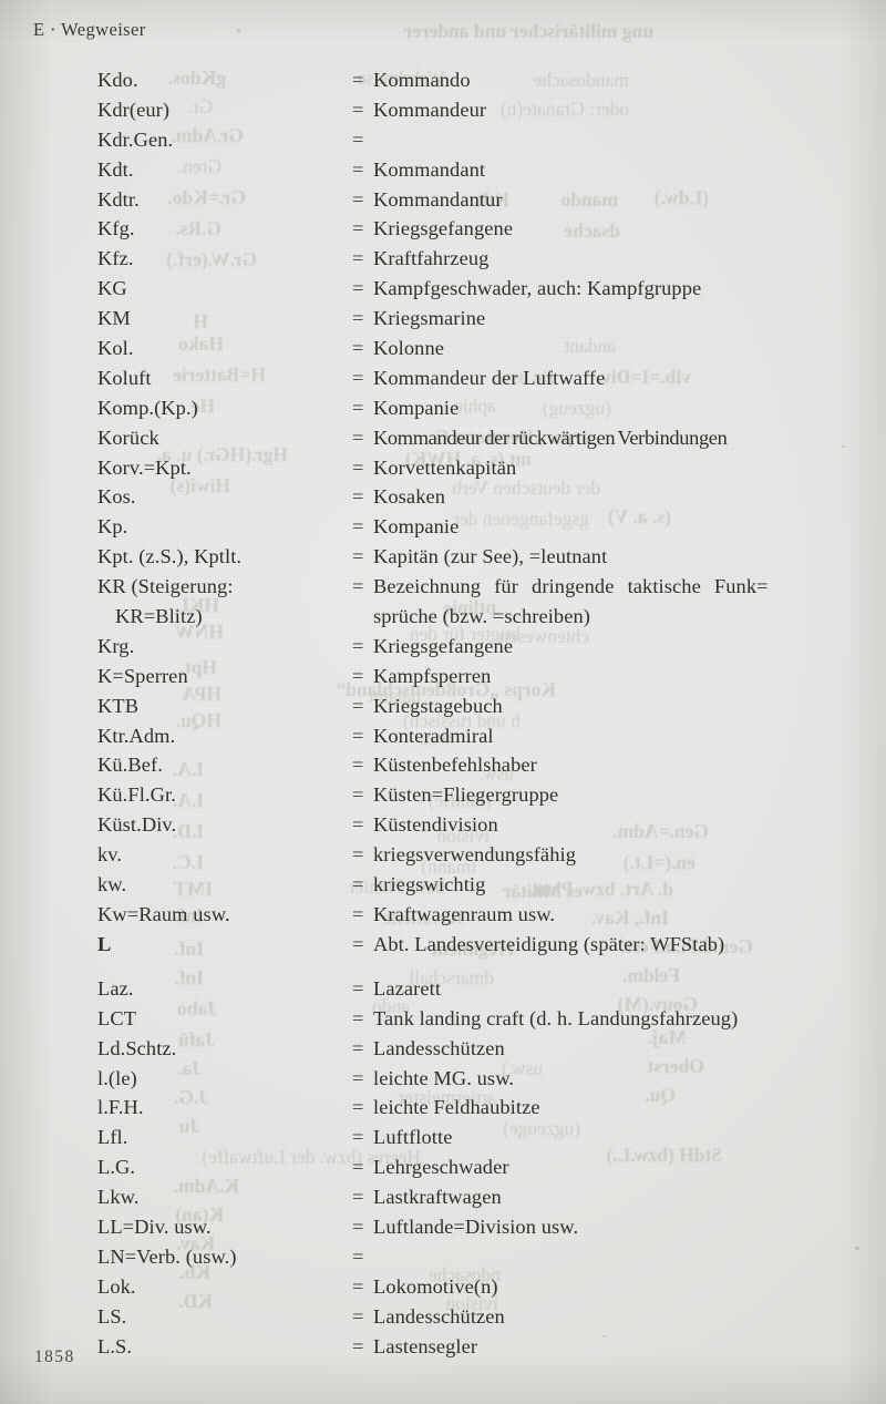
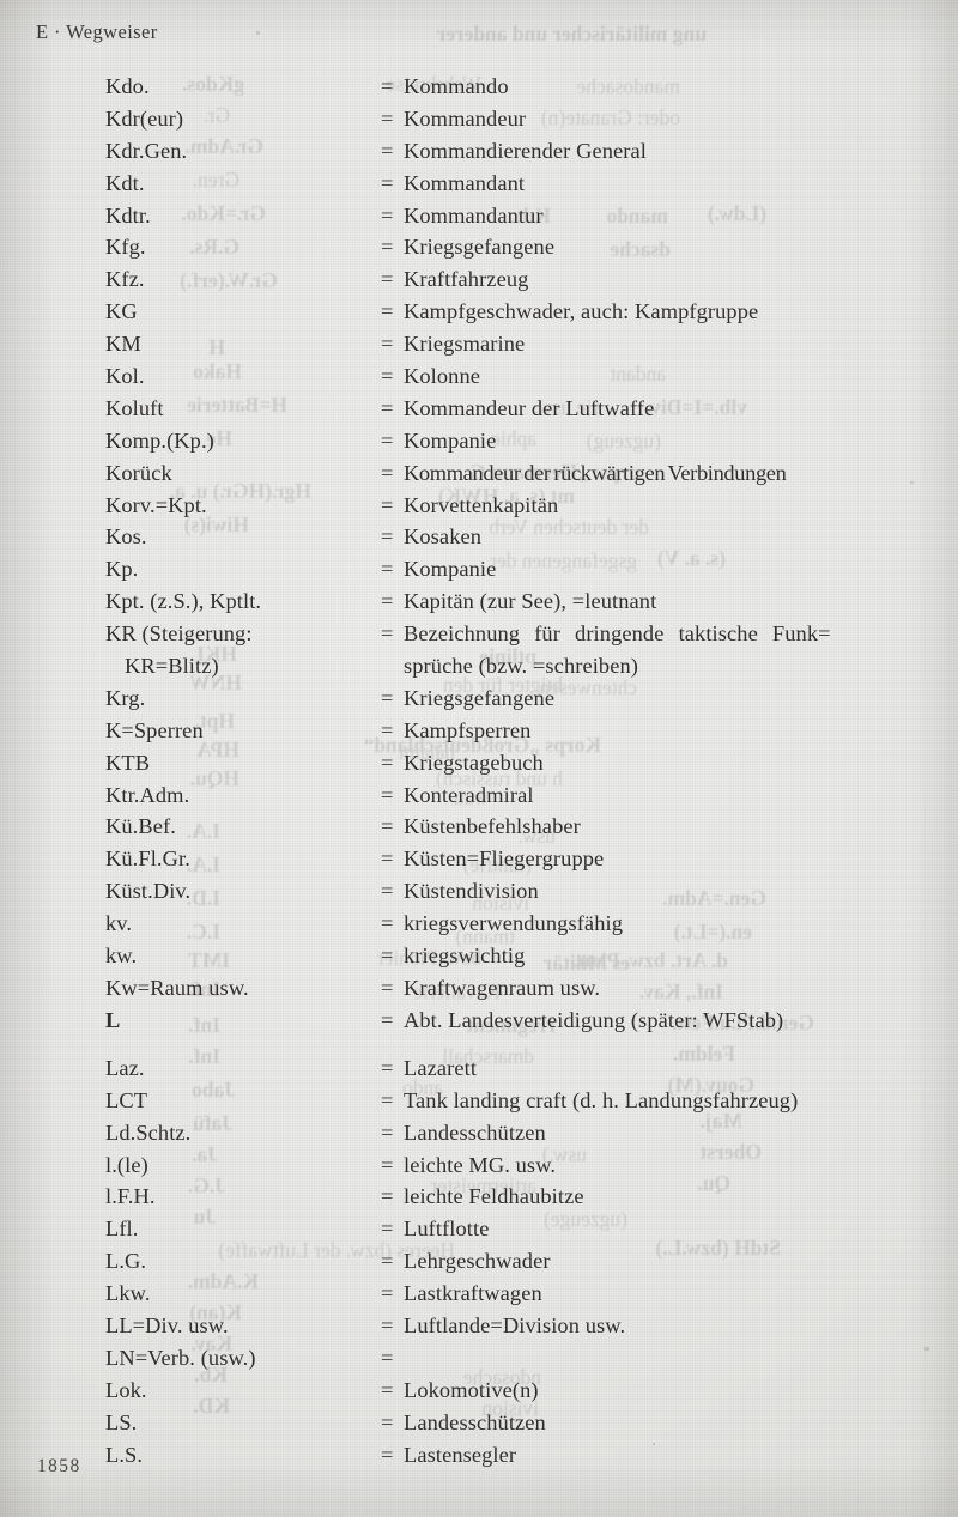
  E · Wegweiser
  Kdo.
  =
  Kommando
  Kdr(eur)
  =
  Kommandeur
  Kdr.Gen.
  =
+ Kommandierender General
  Kdt.
  =
  Kommandant
  Kdtr.
  =
  Kommandantur
  Kfg.
  =
  Kriegsgefangene
  Kfz.
  =
  Kraftfahrzeug
  KG
  =
  Kampfgeschwader, auch: Kampfgruppe
  KM
  =
  Kriegsmarine
  Kol.
  =
  Kolonne
  Koluft
  =
  Kommandeur der Luftwaffe
  Komp.(Kp.)
  =
  Kompanie
  Korück
  =
  Kommandeur der rückwärtigen Verbindungen
  Korv.=Kpt.
  =
  Korvettenkapitän
  Kos.
  =
  Kosaken
  Kp.
  =
  Kompanie
  Kpt. (z.S.), Kptlt.
  =
  Kapitän (zur See), =leutnant
  KR (Steigerung:
  =
  Bezeichnung für dringende taktische Funk=
  KR=Blitz)
  sprüche (bzw. =schreiben)
  Krg.
  =
  Kriegsgefangene
  K=Sperren
  =
  Kampfsperren
  KTB
  =
  Kriegstagebuch
  Ktr.Adm.
  =
  Konteradmiral
  Kü.Bef.
  =
  Küstenbefehlshaber
  Kü.Fl.Gr.
  =
  Küsten=Fliegergruppe
  Küst.Div.
  =
  Küstendivision
  kv.
  =
  kriegsverwendungsfähig
  kw.
  =
  kriegswichtig
  Kw=Raum usw.
  =
  Kraftwagenraum usw.
  L
  =
  Abt. Landesverteidigung (später: WFStab)
  Laz.
  =
  Lazarett
  LCT
  =
  Tank landing craft (d. h. Landungsfahrzeug)
  Ld.Schtz.
  =
  Landesschützen
  l.(le)
  =
  leichte MG. usw.
  l.F.H.
  =
  leichte Feldhaubitze
  Lfl.
  =
  Luftflotte
  L.G.
  =
  Lehrgeschwader
  Lkw.
  =
  Lastkraftwagen
  LL=Div. usw.
  =
  Luftlande=Division usw.
  LN=Verb. (usw.)
  =
  Lok.
  =
  Lokomotive(n)
  LS.
  =
  Landesschützen
  L.S.
  =
  Lastensegler
  1858
